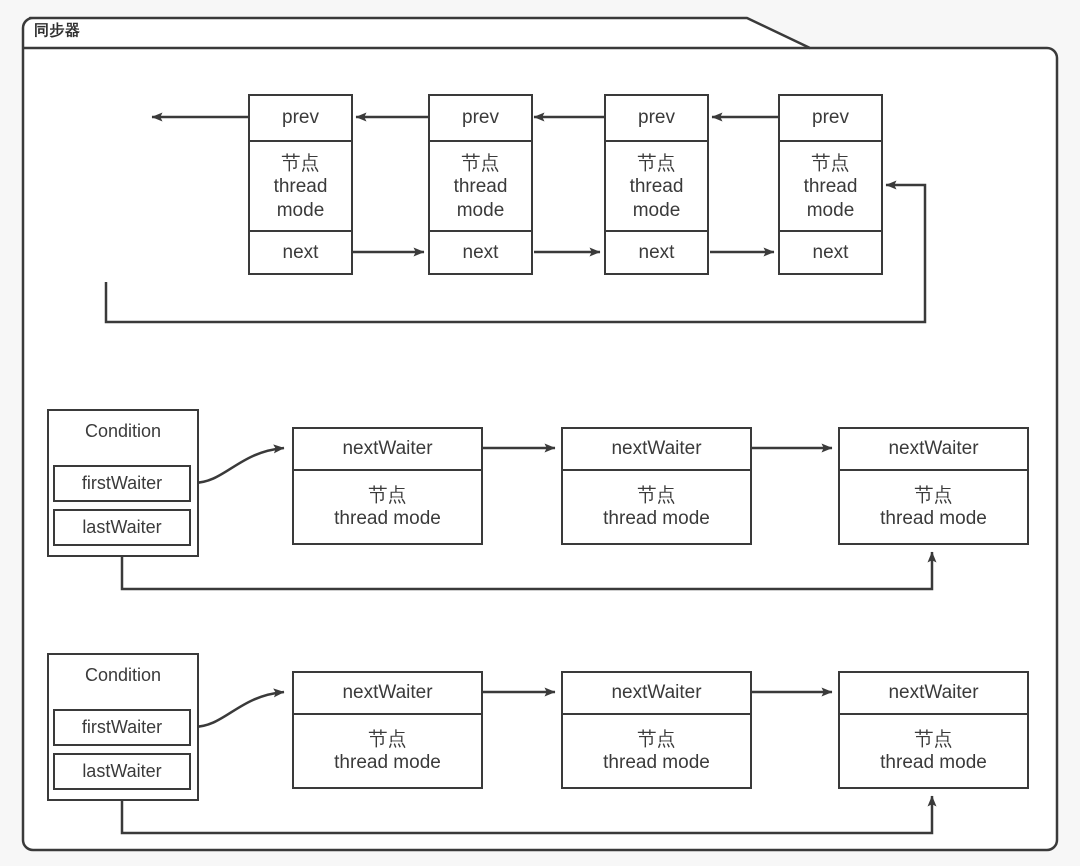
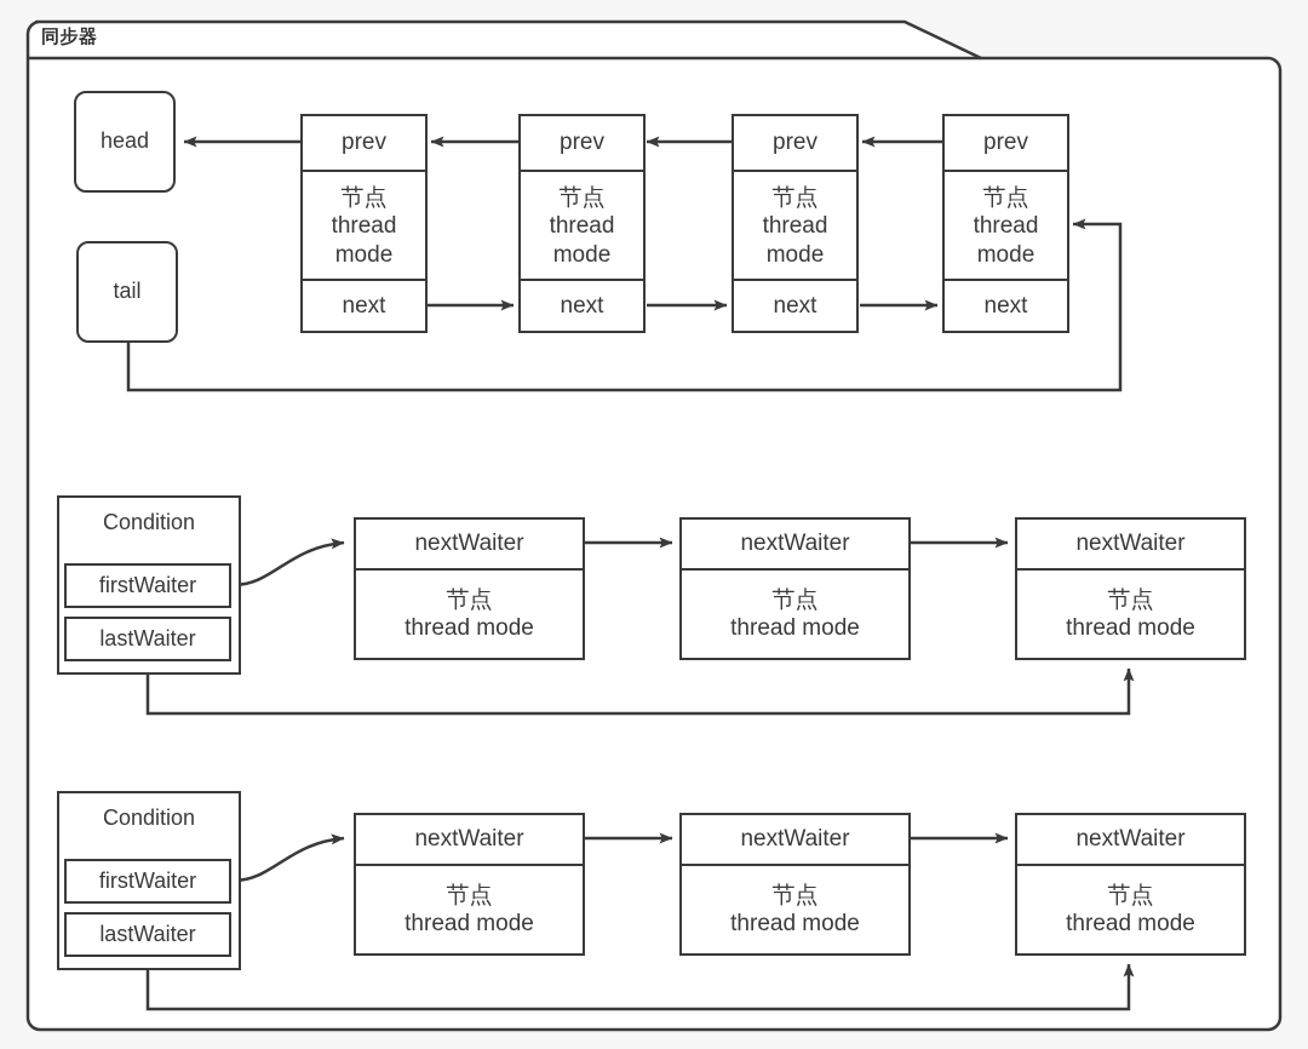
  同步器
+ head
+ tail
  prev
  节点
  thread
  mode
  next
  prev
  节点
  thread
  mode
  next
  prev
  节点
  thread
  mode
  next
  prev
  节点
  thread
  mode
  next
  Condition
  firstWaiter
  lastWaiter
  nextWaiter
  节点
  thread mode
  nextWaiter
  节点
  thread mode
  nextWaiter
  节点
  thread mode
  Condition
  firstWaiter
  lastWaiter
  nextWaiter
  节点
  thread mode
  nextWaiter
  节点
  thread mode
  nextWaiter
  节点
  thread mode
